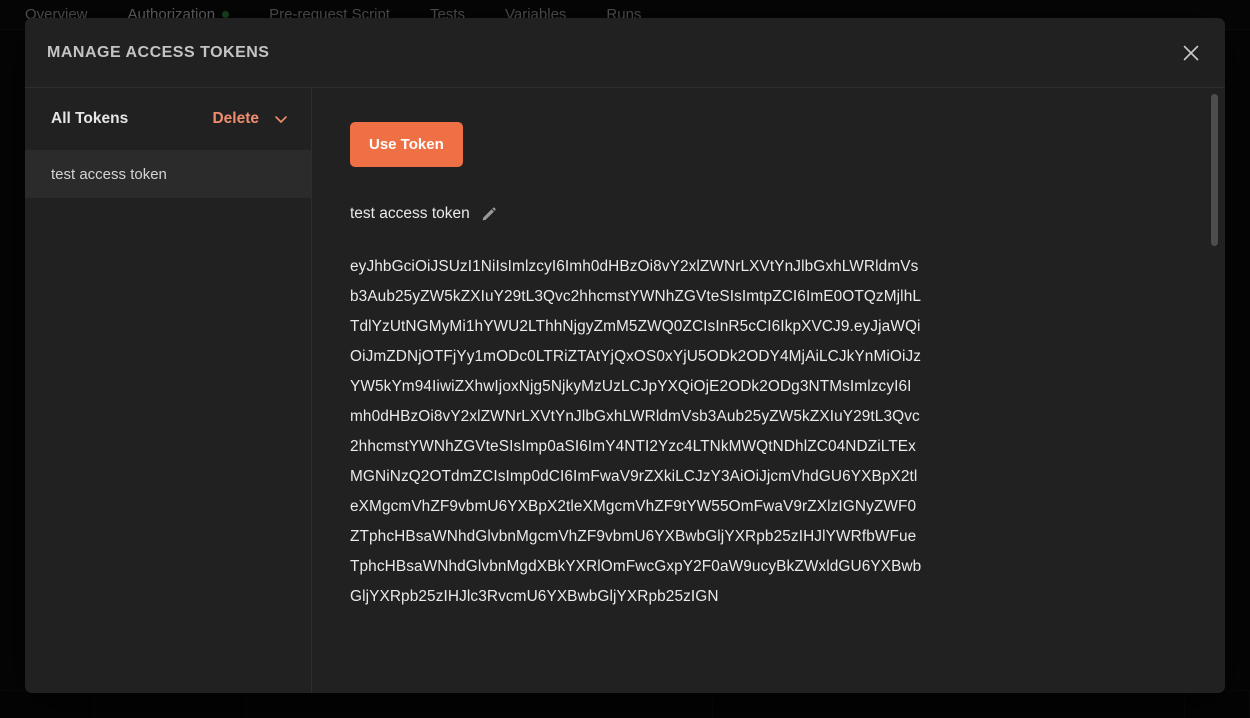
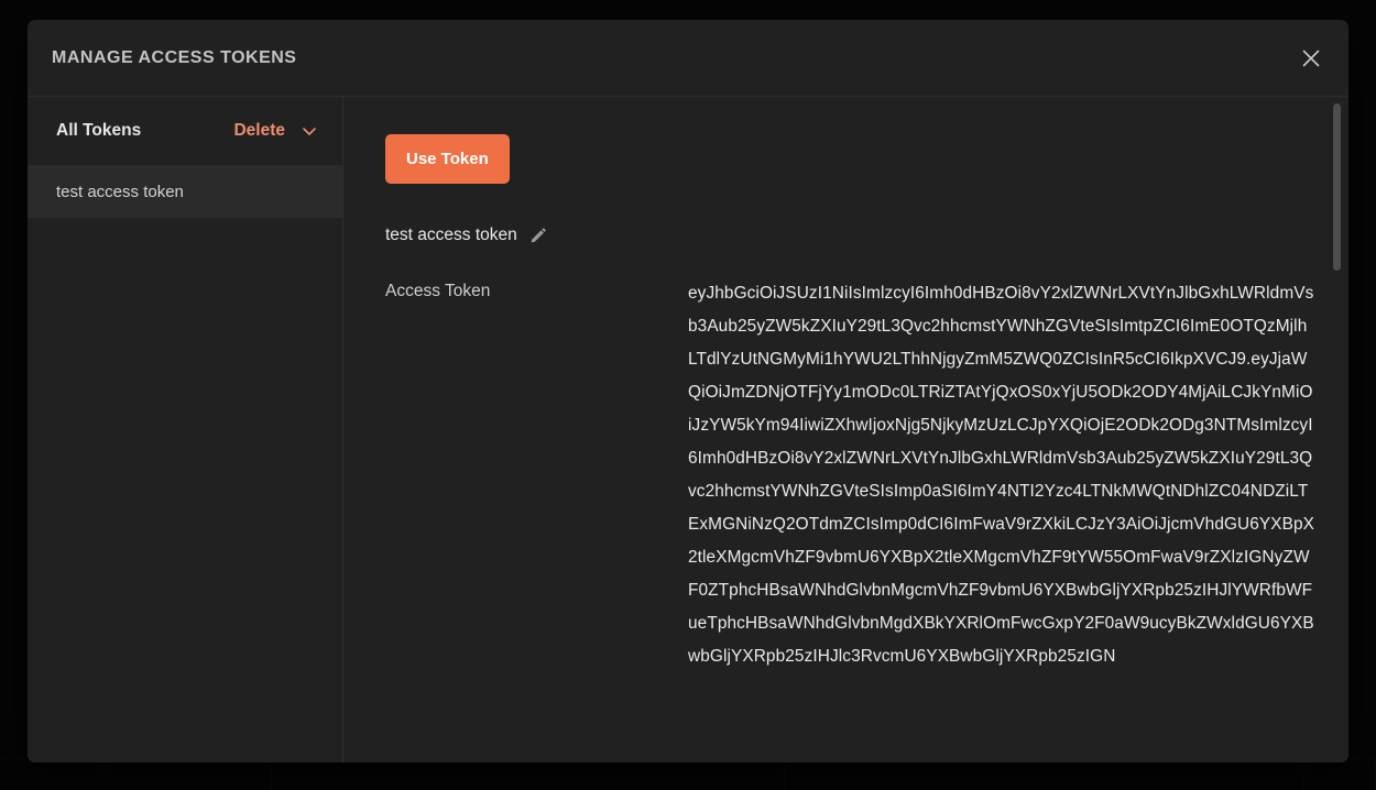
- Overview
- Authorization
- Pre-request Script
- Tests
- Variables
- Runs
  MANAGE ACCESS TOKENS
  All Tokens
  Delete
  test access token
  Use Token
  test access token
+ Access Token
  eyJhbGciOiJSUzI1NiIsImlzcyI6Imh0dHBzOi8vY2xlZWNrLXVtYnJlbGxhLWRldmVsb3Aub25yZW5kZXIuY29tL3Qvc2hhcmstYWNhZGVteSIsImtpZCI6ImE0OTQzMjlhLTdlYzUtNGMyMi1hYWU2LThhNjgyZmM5ZWQ0ZCIsInR5cCI6IkpXVCJ9.eyJjaWQiOiJmZDNjOTFjYy1mODc0LTRiZTAtYjQxOS0xYjU5ODk2ODY4MjAiLCJkYnMiOiJzYW5kYm94IiwiZXhwIjoxNjg5NjkyMzUzLCJpYXQiOjE2ODk2ODg3NTMsImlzcyI6Imh0dHBzOi8vY2xlZWNrLXVtYnJlbGxhLWRldmVsb3Aub25yZW5kZXIuY29tL3Qvc2hhcmstYWNhZGVteSIsImp0aSI6ImY4NTI2Yzc4LTNkMWQtNDhlZC04NDZiLTExMGNiNzQ2OTdmZCIsImp0dCI6ImFwaV9rZXkiLCJzY3AiOiJjcmVhdGU6YXBpX2tleXMgcmVhZF9vbmU6YXBpX2tleXMgcmVhZF9tYW55OmFwaV9rZXlzIGNyZWF0ZTphcHBsaWNhdGlvbnMgcmVhZF9vbmU6YXBwbGljYXRpb25zIHJlYWRfbWFueTphcHBsaWNhdGlvbnMgdXBkYXRlOmFwcGxpY2F0aW9ucyBkZWxldGU6YXBwbGljYXRpb25zIHJlc3RvcmU6YXBwbGljYXRpb25zIGN
